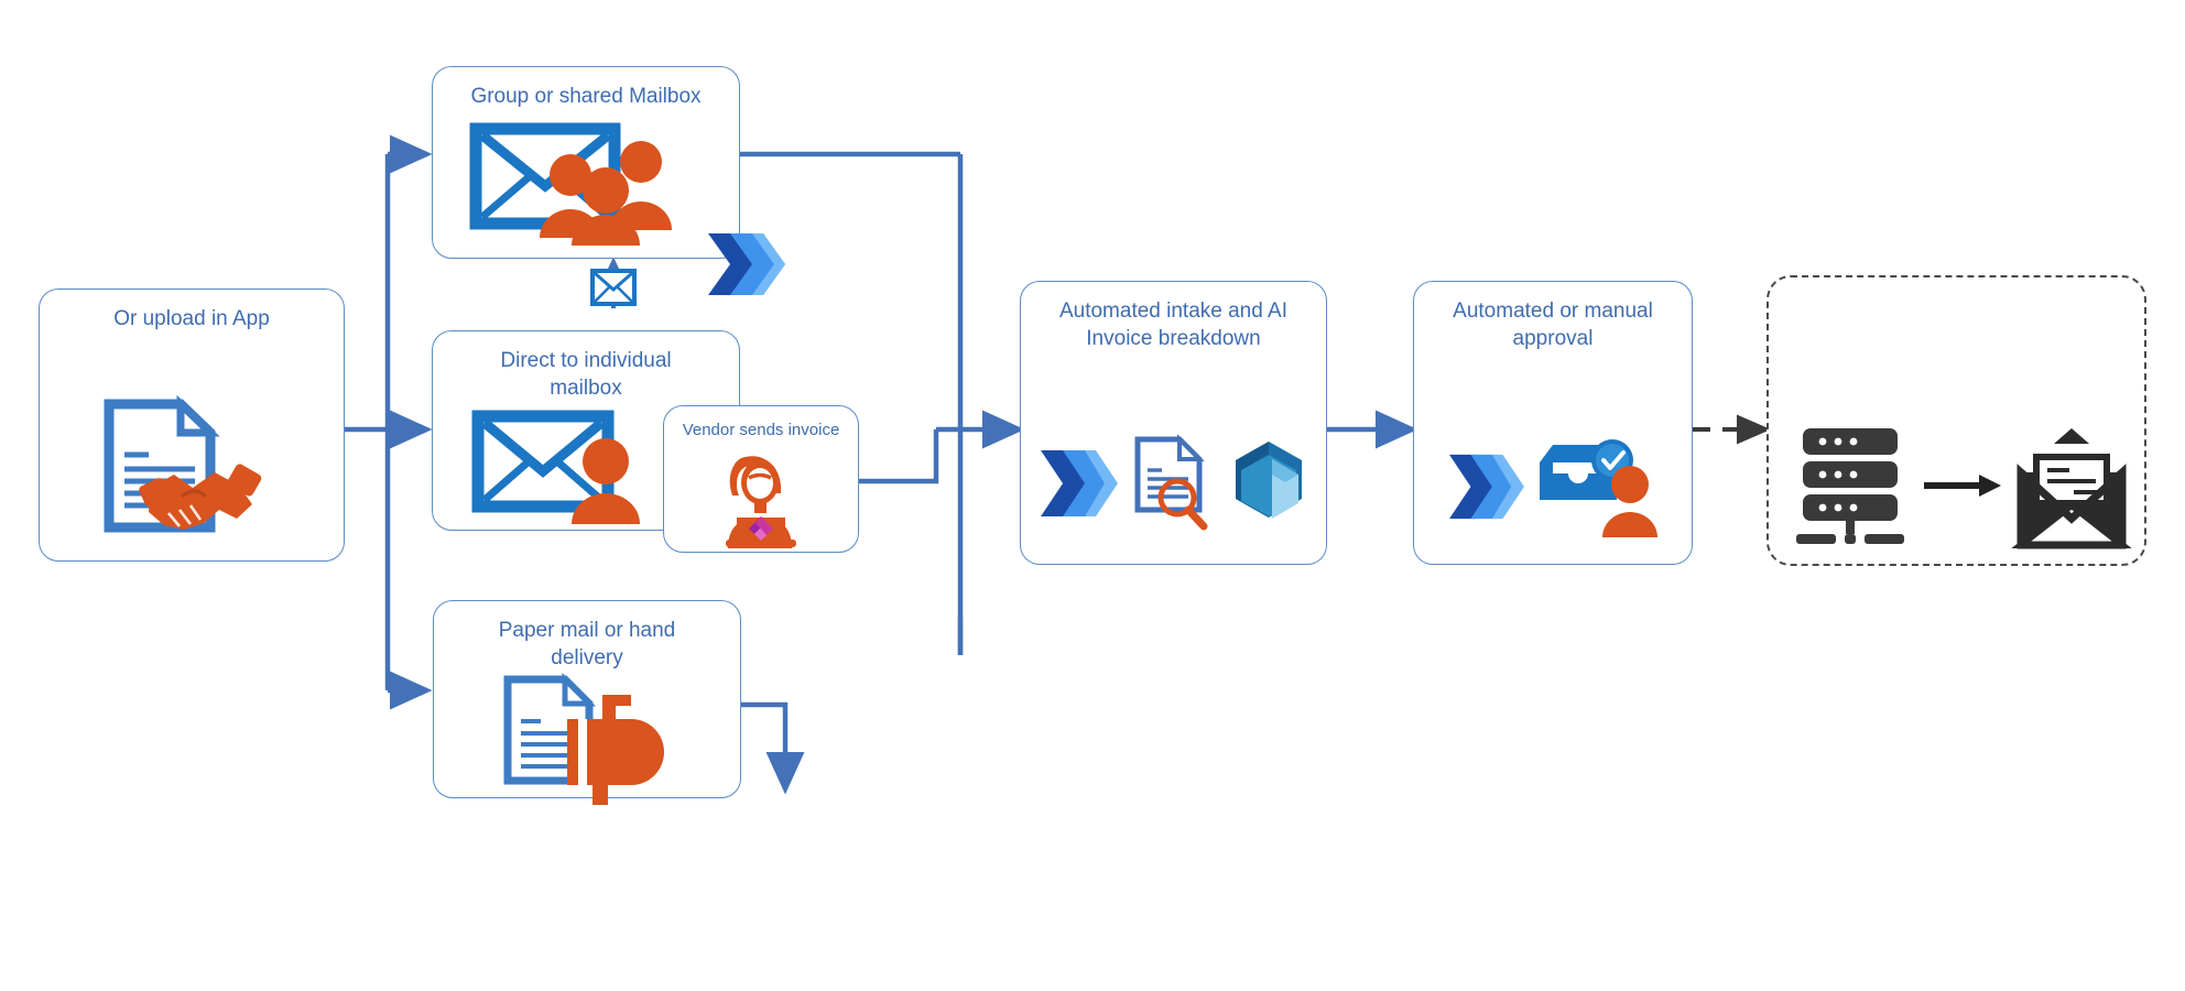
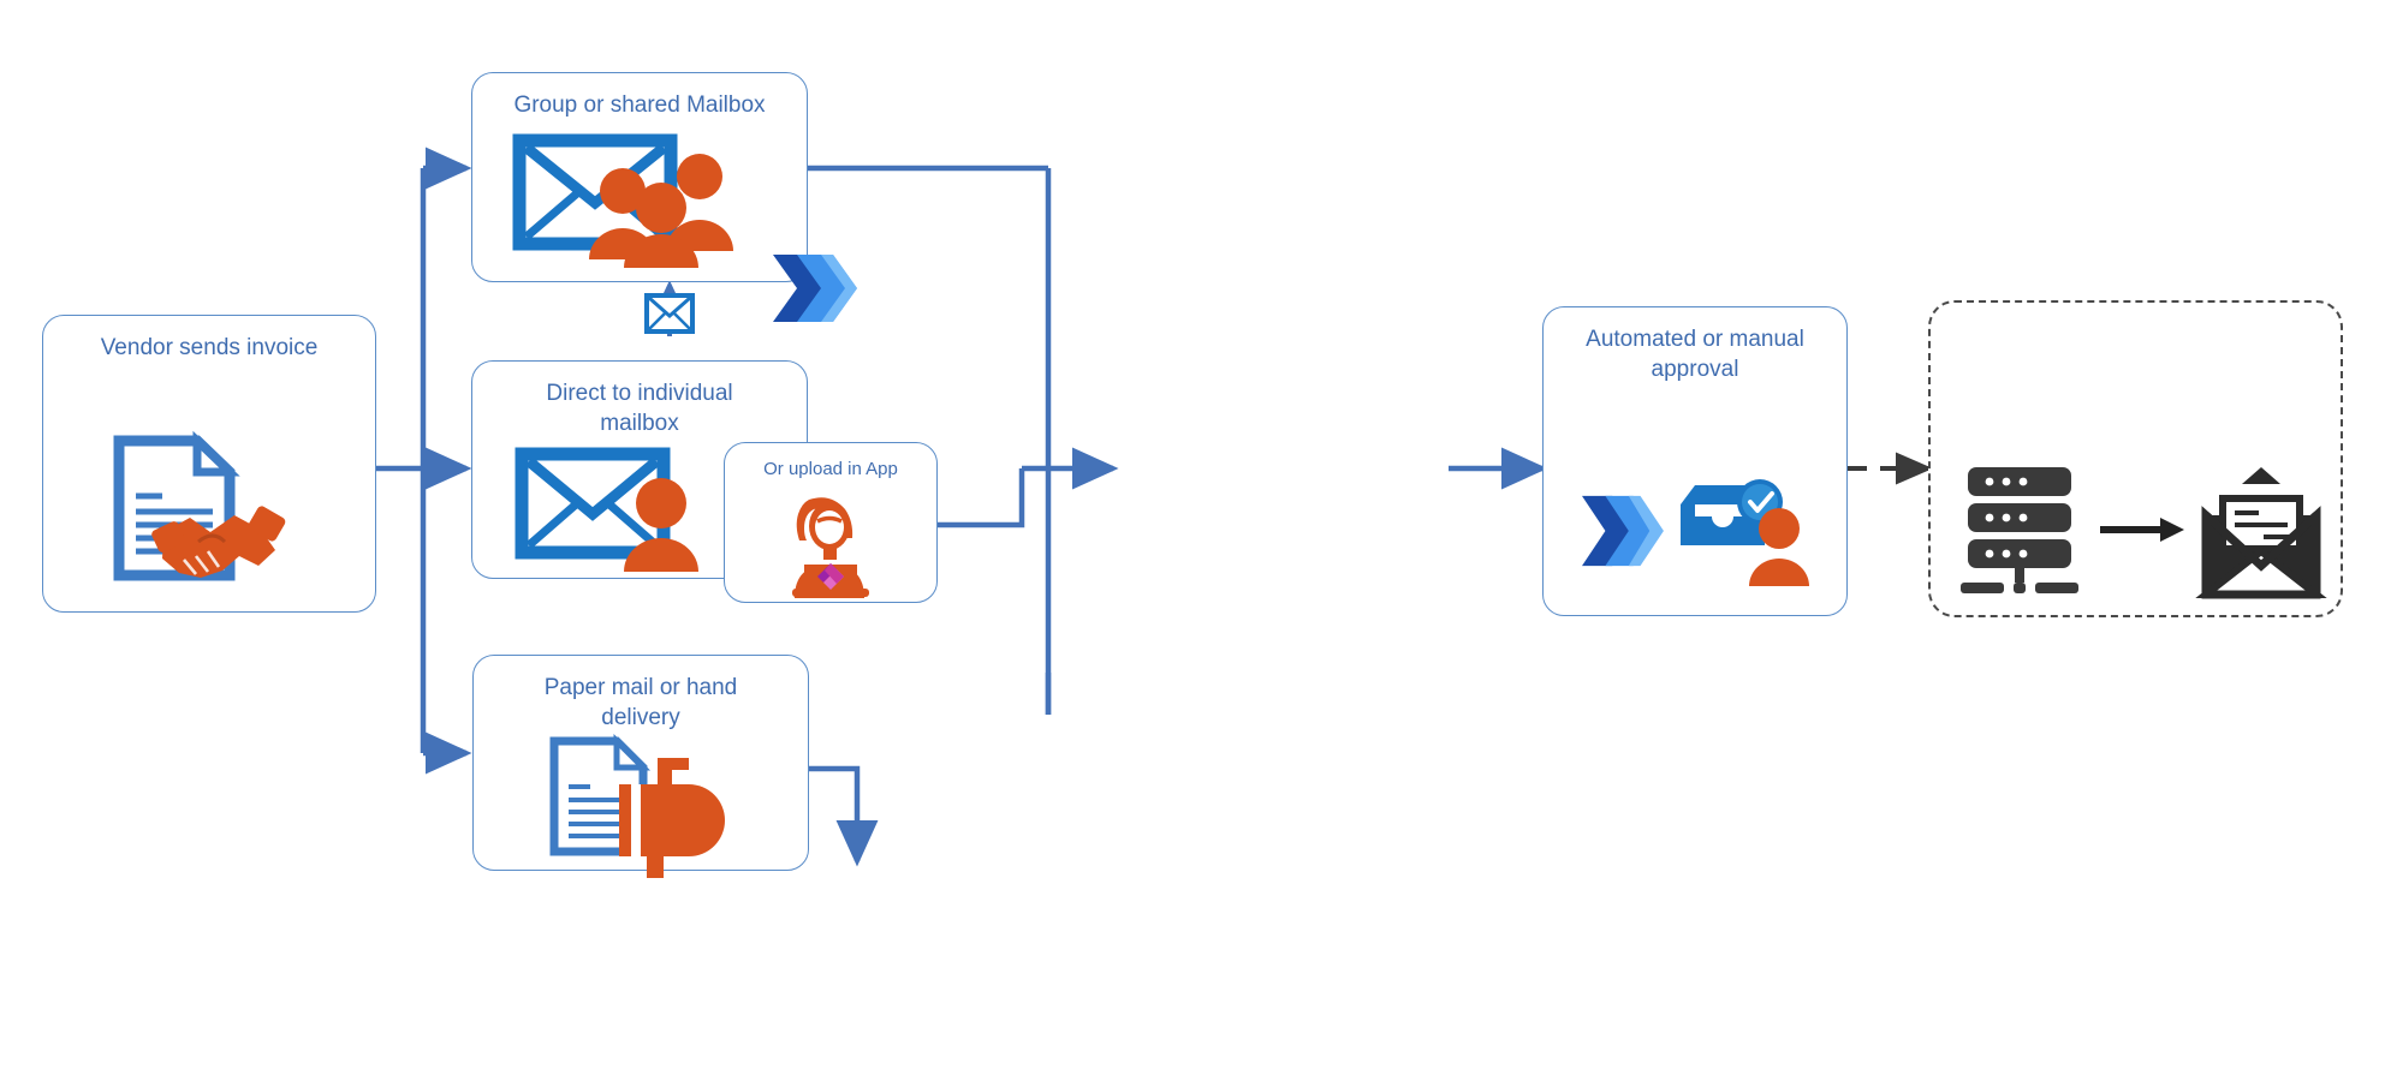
- Or upload in App
+ Vendor sends invoice
  Group or shared Mailbox
  Direct to individual
  mailbox
- Vendor sends invoice
+ Or upload in App
  Paper mail or hand
  delivery
- Automated intake and AI
- Invoice breakdown
  Automated or manual
  approval
